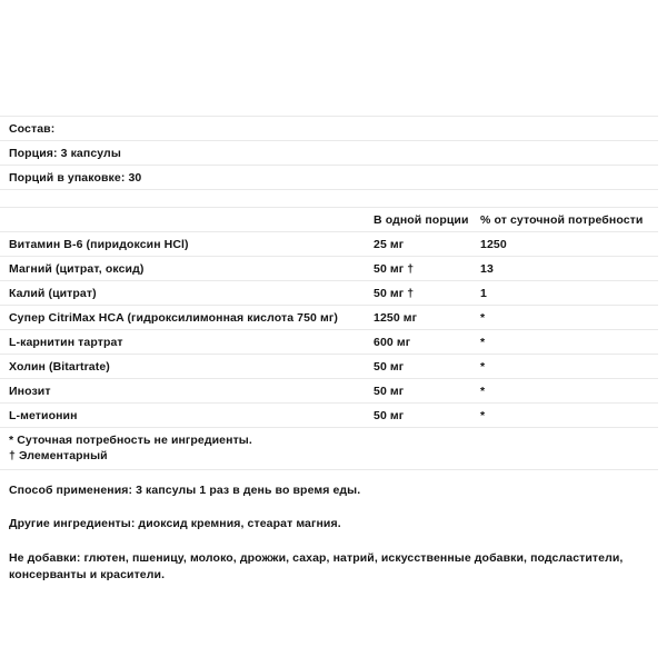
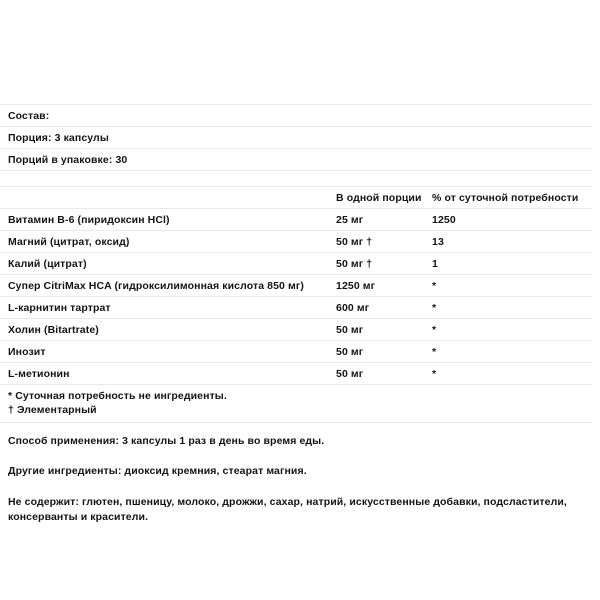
  Состав:
  Порция: 3 капсулы
  Порций в упаковке: 30
  	В одной порции	% от суточной потребности
  Витамин B-6 (пиридоксин HCl)	25 мг	1250
  Магний (цитрат, оксид)	50 мг †	13
  Калий (цитрат)	50 мг †	1
- Супер CitriMax HCA (гидроксилимонная кислота 750 мг)	1250 мг	*
+ Супер CitriMax HCA (гидроксилимонная кислота 850 мг)	1250 мг	*
  L-карнитин тартрат	600 мг	*
  Холин (Bitartrate)	50 мг	*
  Инозит	50 мг	*
  L-метионин	50 мг	*
  * Суточная потребность не ингредиенты.
  † Элементарный
  Способ применения: 3 капсулы 1 раз в день во время еды.
  Другие ингредиенты: диоксид кремния, стеарат магния.
- Не добавки: глютен, пшеницу, молоко, дрожжи, сахар, натрий, искусственные добавки, подсластители, консерванты и красители.
+ Не содержит: глютен, пшеницу, молоко, дрожжи, сахар, натрий, искусственные добавки, подсластители, консерванты и красители.
